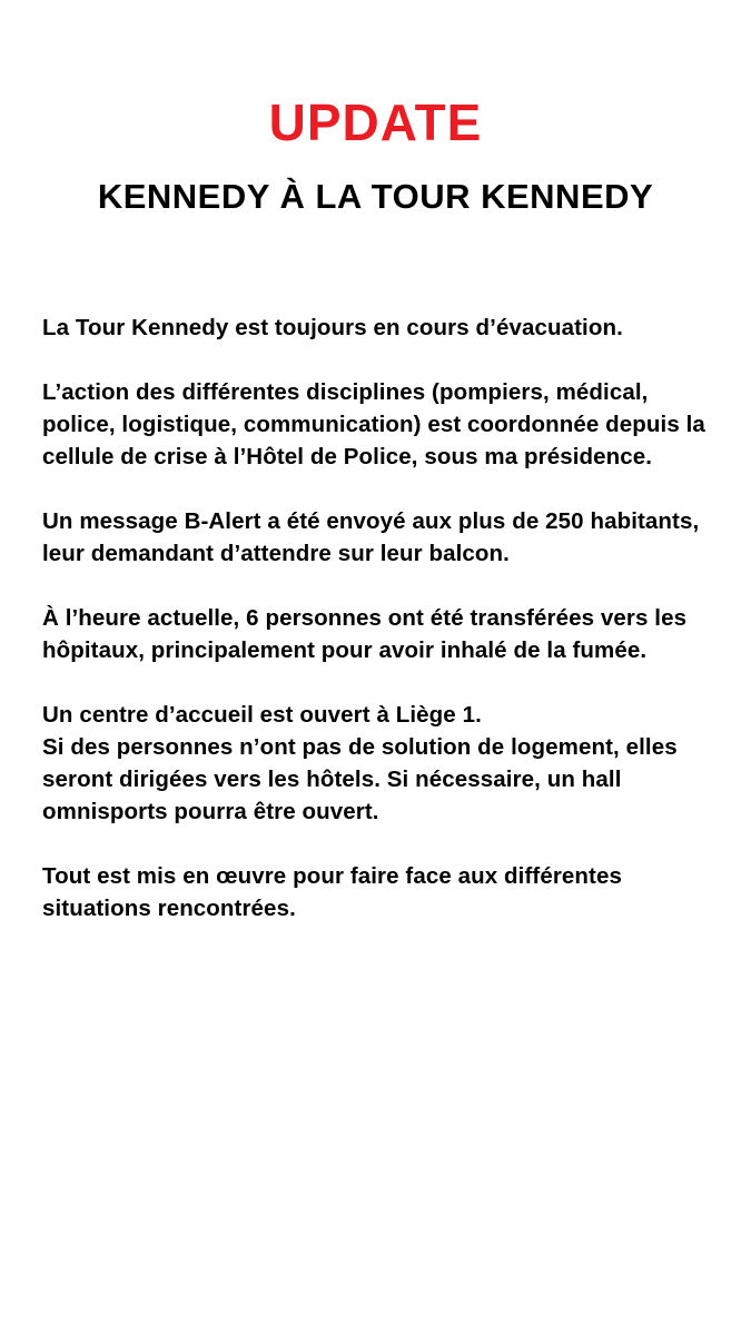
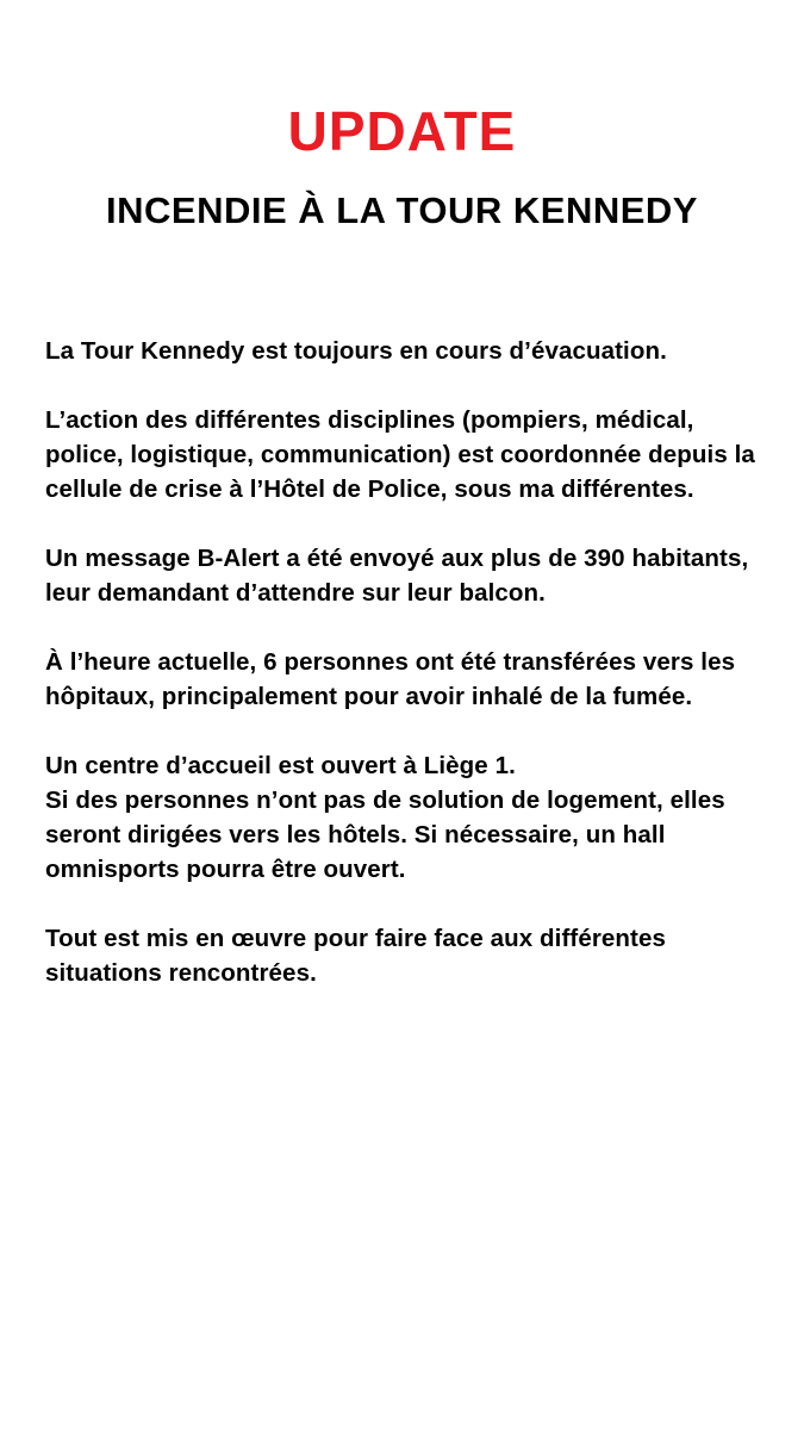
  UPDATE
- KENNEDY À LA TOUR KENNEDY
+ INCENDIE À LA TOUR KENNEDY
  La Tour Kennedy est toujours en cours d’évacuation.
- L’action des différentes disciplines (pompiers, médical, police, logistique, communication) est coordonnée depuis la cellule de crise à l’Hôtel de Police, sous ma présidence.
+ L’action des différentes disciplines (pompiers, médical, police, logistique, communication) est coordonnée depuis la cellule de crise à l’Hôtel de Police, sous ma différentes.
- Un message B-Alert a été envoyé aux plus de 250 habitants, leur demandant d’attendre sur leur balcon.
+ Un message B-Alert a été envoyé aux plus de 390 habitants, leur demandant d’attendre sur leur balcon.
  À l’heure actuelle, 6 personnes ont été transférées vers les hôpitaux, principalement pour avoir inhalé de la fumée.
  Un centre d’accueil est ouvert à Liège 1.
  Si des personnes n’ont pas de solution de logement, elles seront dirigées vers les hôtels. Si nécessaire, un hall omnisports pourra être ouvert.
  Tout est mis en œuvre pour faire face aux différentes situations rencontrées.
